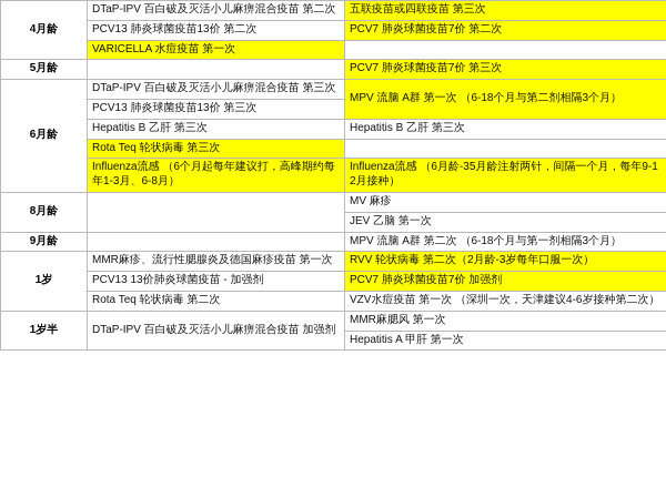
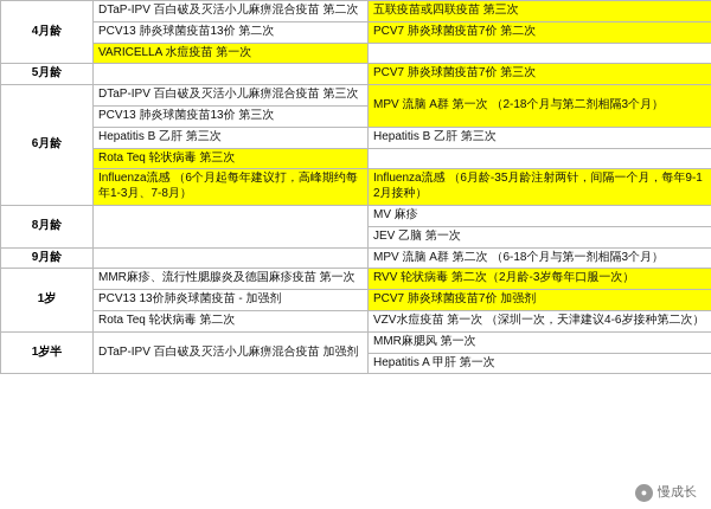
  4月龄	DTaP-IPV 百白破及灭活小儿麻痹混合疫苗 第二次	五联疫苗或四联疫苗 第三次
  PCV13 肺炎球菌疫苗13价 第二次	PCV7 肺炎球菌疫苗7价 第二次
  VARICELLA 水痘疫苗 第一次
  5月龄		PCV7 肺炎球菌疫苗7价 第三次
- 6月龄	DTaP-IPV 百白破及灭活小儿麻痹混合疫苗 第三次	MPV 流脑 A群 第一次 （6-18个月与第二剂相隔3个月）
+ 6月龄	DTaP-IPV 百白破及灭活小儿麻痹混合疫苗 第三次	MPV 流脑 A群 第一次 （2-18个月与第二剂相隔3个月）
  PCV13 肺炎球菌疫苗13价 第三次
  Hepatitis B 乙肝 第三次	Hepatitis B 乙肝 第三次
  Rota Teq 轮状病毒 第三次
- Influenza流感 （6个月起每年建议打，高峰期约每年1-3月、6-8月）	Influenza流感 （6月龄-35月龄注射两针，间隔一个月，每年9-12月接种）
+ Influenza流感 （6个月起每年建议打，高峰期约每年1-3月、7-8月）	Influenza流感 （6月龄-35月龄注射两针，间隔一个月，每年9-12月接种）
  8月龄		MV 麻疹
  JEV 乙脑 第一次
  9月龄		MPV 流脑 A群 第二次 （6-18个月与第一剂相隔3个月）
  1岁	MMR麻疹、流行性腮腺炎及德国麻疹疫苗 第一次	RVV 轮状病毒 第二次（2月龄-3岁每年口服一次）
  PCV13 13价肺炎球菌疫苗 - 加强剂	PCV7 肺炎球菌疫苗7价 加强剂
  Rota Teq 轮状病毒 第二次	VZV水痘疫苗 第一次 （深圳一次，天津建议4-6岁接种第二次）
  1岁半	DTaP-IPV 百白破及灭活小儿麻痹混合疫苗 加强剂	MMR麻腮风 第一次
  Hepatitis A 甲肝 第一次
+ ●
+ 慢成长
